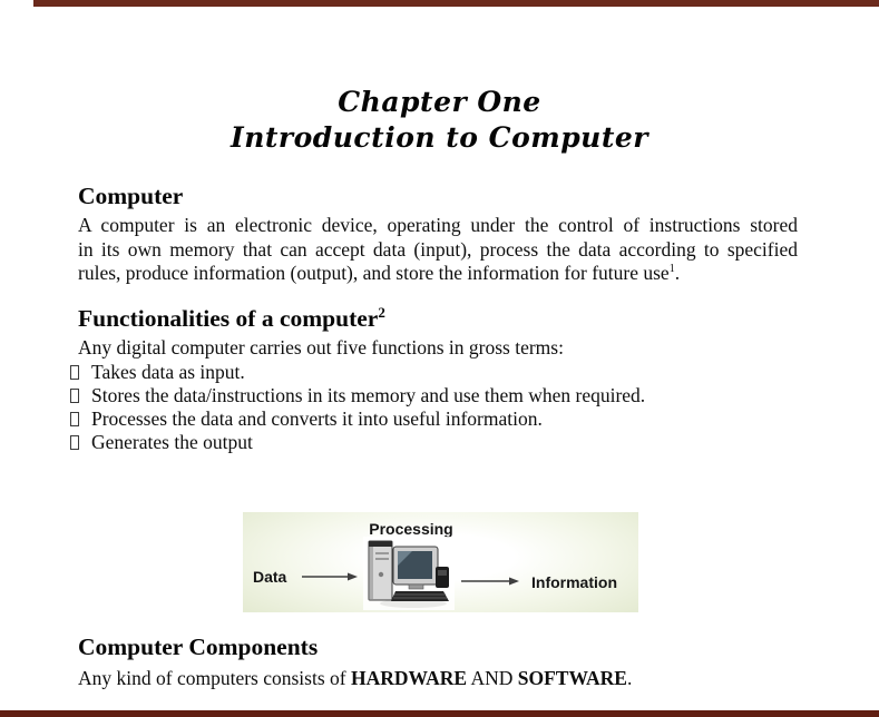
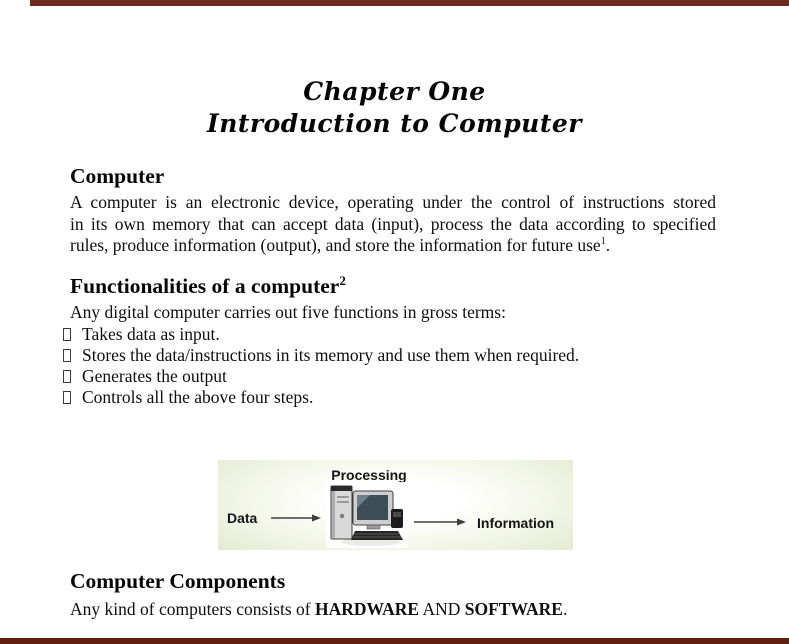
  Chapter One
  Introduction to Computer
  Computer
  A computer is an electronic device, operating under the control of instructions stored
  in its own memory that can accept data (input), process the data according to specified
  rules, produce information (output), and store the information for future use1.
  Functionalities of a computer2
  Any digital computer carries out five functions in gross terms:
  Takes data as input.
  Stores the data/instructions in its memory and use them when required.
- Processes the data and converts it into useful information.
  Generates the output
+ Controls all the above four steps.
  Processing
  Data
  Information
  Computer Components
  Any kind of computers consists of HARDWARE AND SOFTWARE.
